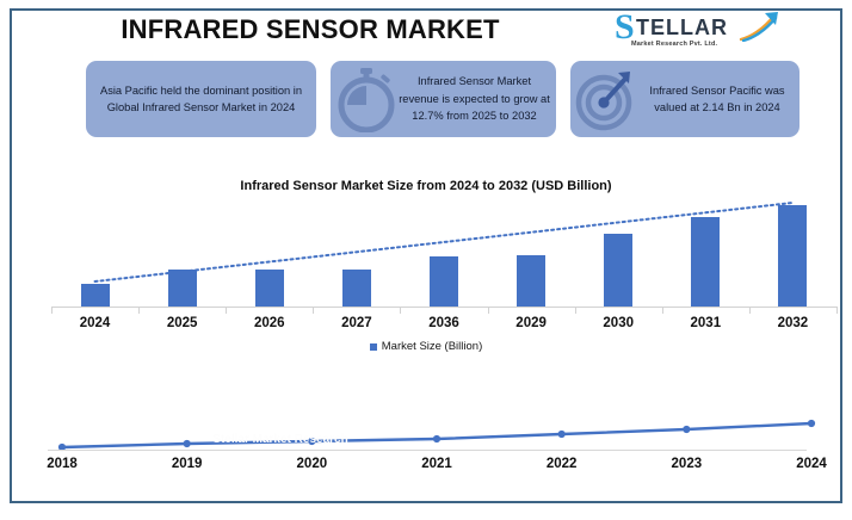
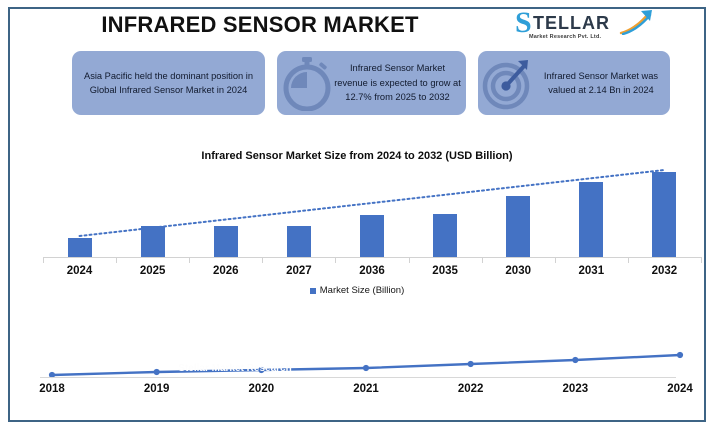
  INFRARED SENSOR MARKET
  S
  TELLAR
  Asia Pacific held the dominant position in Global Infrared Sensor Market in 2024
  Infrared Sensor Market revenue is expected to grow at 12.7% from 2025 to 2032
- Infrared Sensor Pacific was valued at 2.14 Bn in 2024
+ Infrared Sensor Market was valued at 2.14 Bn in 2024
  Infrared Sensor Market Size from 2024 to 2032 (USD Billion)
  2024
  2025
  2026
  2027
  2036
- 2029
+ 2035
  2030
  2031
  2032
  Market Size (Billion)
  Stellar Market Research
  2018
  2019
  2020
  2021
  2022
  2023
  2024
